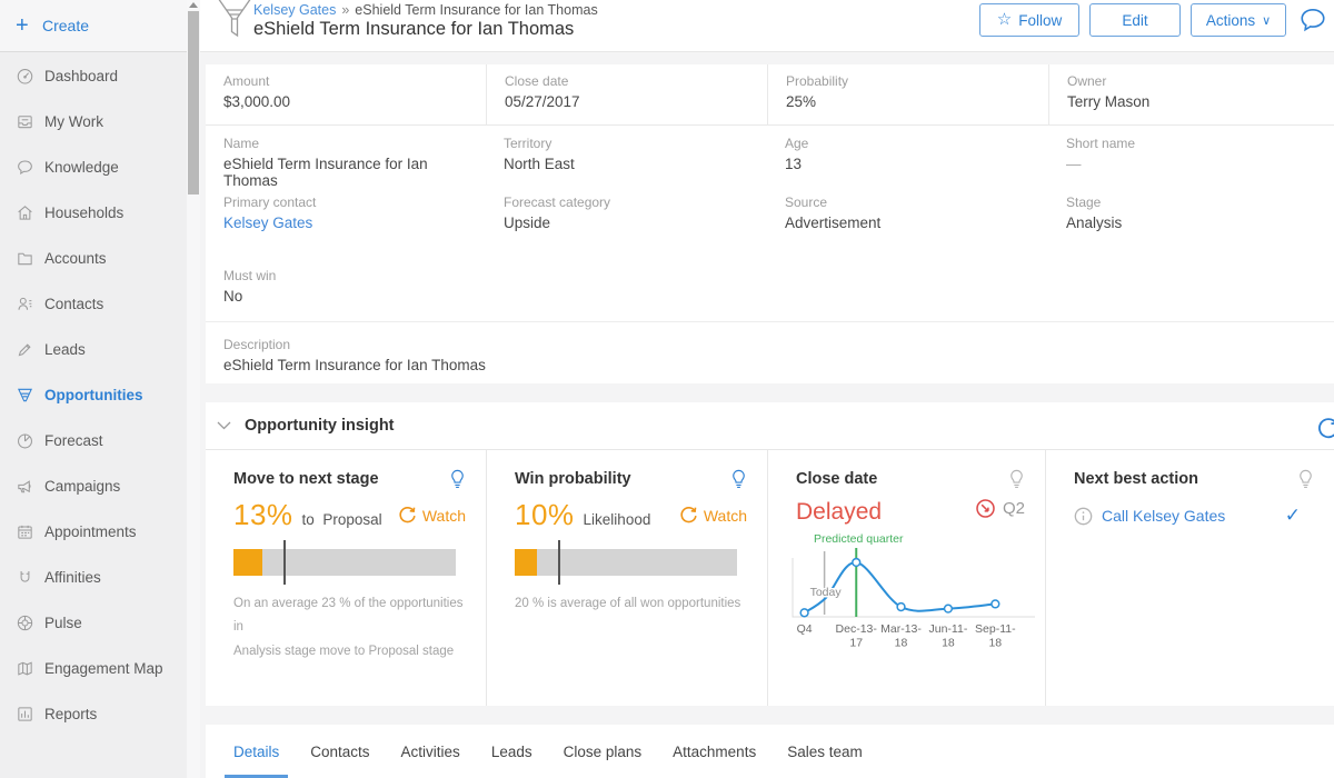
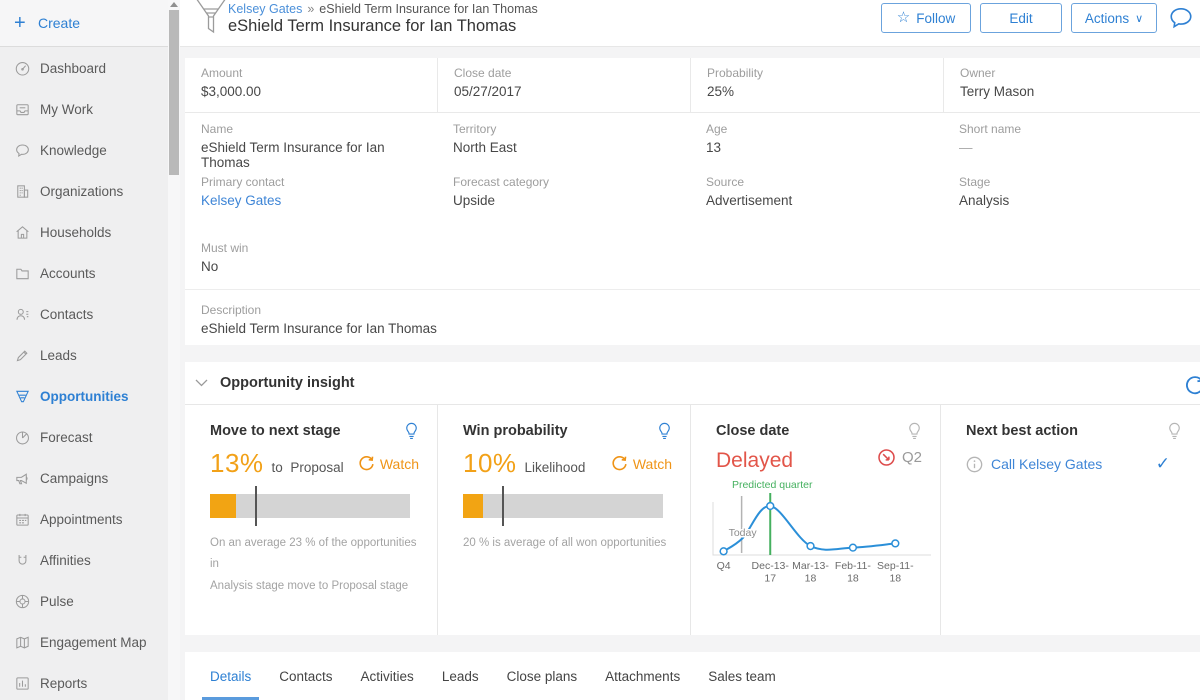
  +
  Create
  Dashboard
  My Work
  Knowledge
+ Organizations
  Households
  Accounts
  Contacts
  Leads
  Opportunities
  Forecast
  Campaigns
  Appointments
  Affinities
  Pulse
  Engagement Map
  Reports
  Kelsey Gates » eShield Term Insurance for Ian Thomas
  eShield Term Insurance for Ian Thomas
  ☆
  Follow
  Edit
  Actions
  ∨
  Amount
  $3,000.00
  Close date
  05/27/2017
  Probability
  25%
  Owner
  Terry Mason
  Name
  eShield Term Insurance for Ian Thomas
  Territory
  North East
  Age
  13
  Short name
  —
  Primary contact
  Kelsey Gates
  Forecast category
  Upside
  Source
  Advertisement
  Stage
  Analysis
  Must win
  No
  Description
  eShield Term Insurance for Ian Thomas
  Opportunity insight
  Move to next stage
  13%
  to Proposal
  Watch
  On an average 23 % of the opportunities in
  Analysis stage move to Proposal stage
  Win probability
  10%
  Likelihood
  Watch
  20 % is average of all won opportunities
  Close date
  Delayed
  Q2
  Predicted quarter
  Today
  Q4
  Dec-13-
  17
  Mar-13-
  18
- Jun-11-
+ Feb-11-
  18
  Sep-11-
  18
  Next best action
  Call Kelsey Gates
  ✓
  Details
  Contacts
  Activities
  Leads
  Close plans
  Attachments
  Sales team
